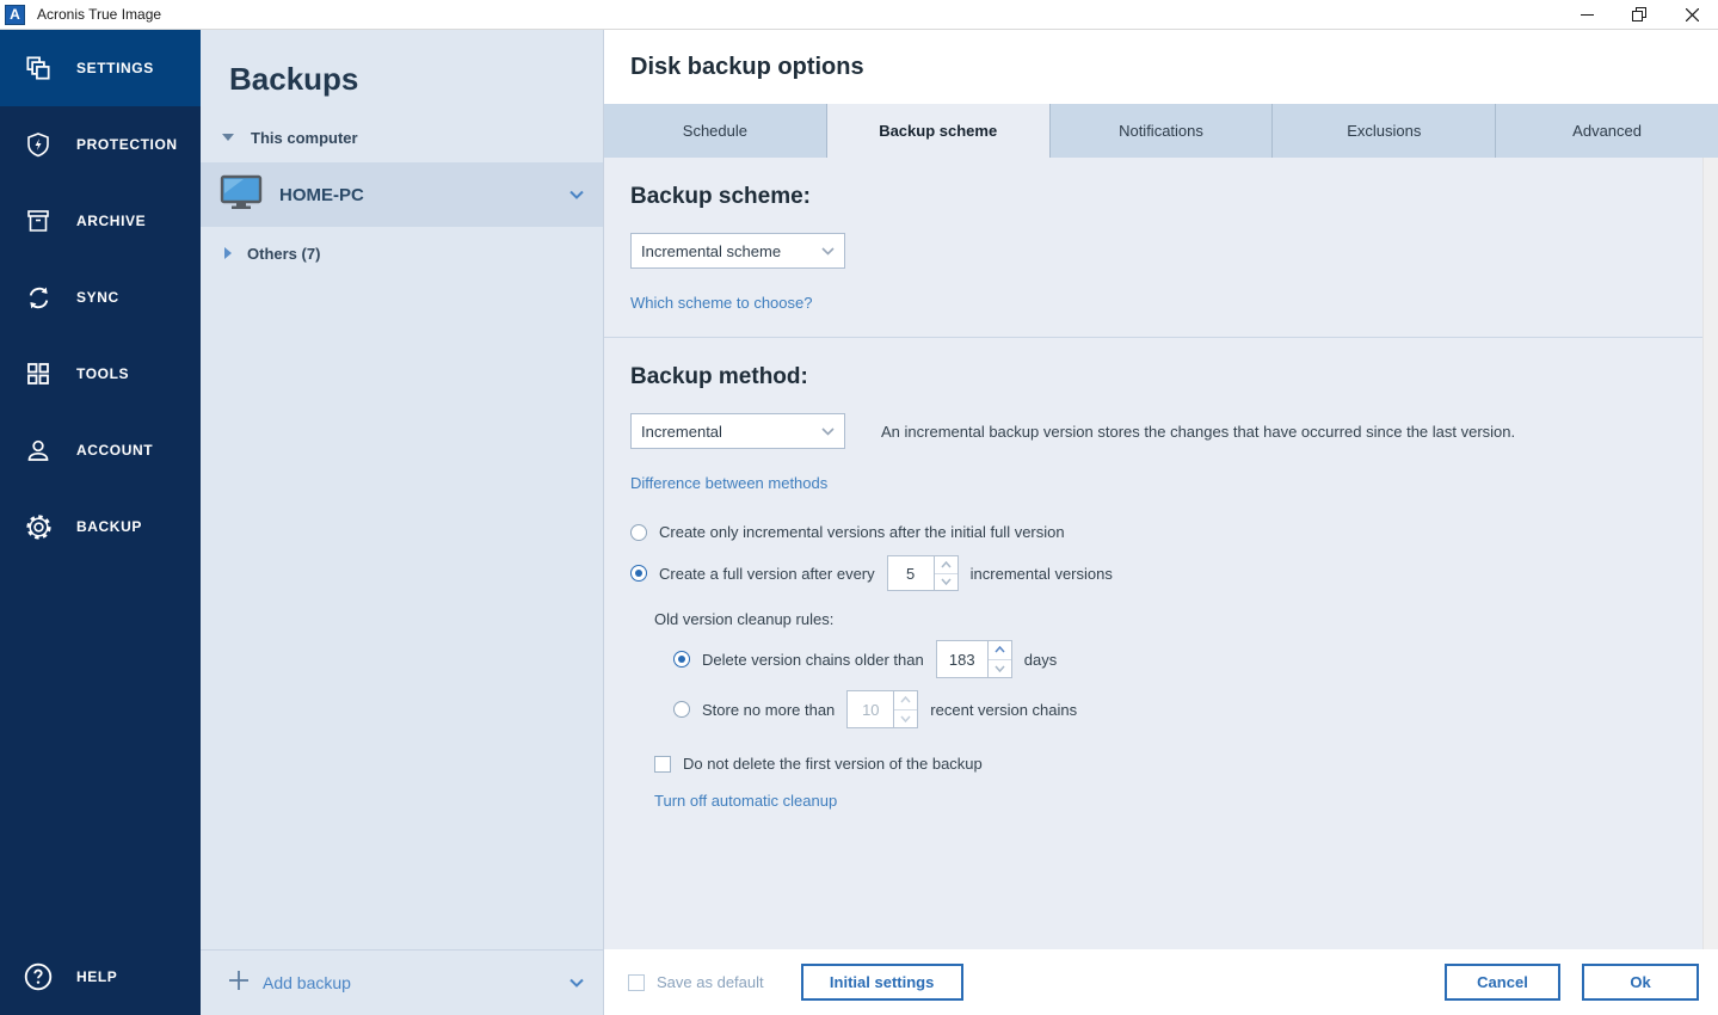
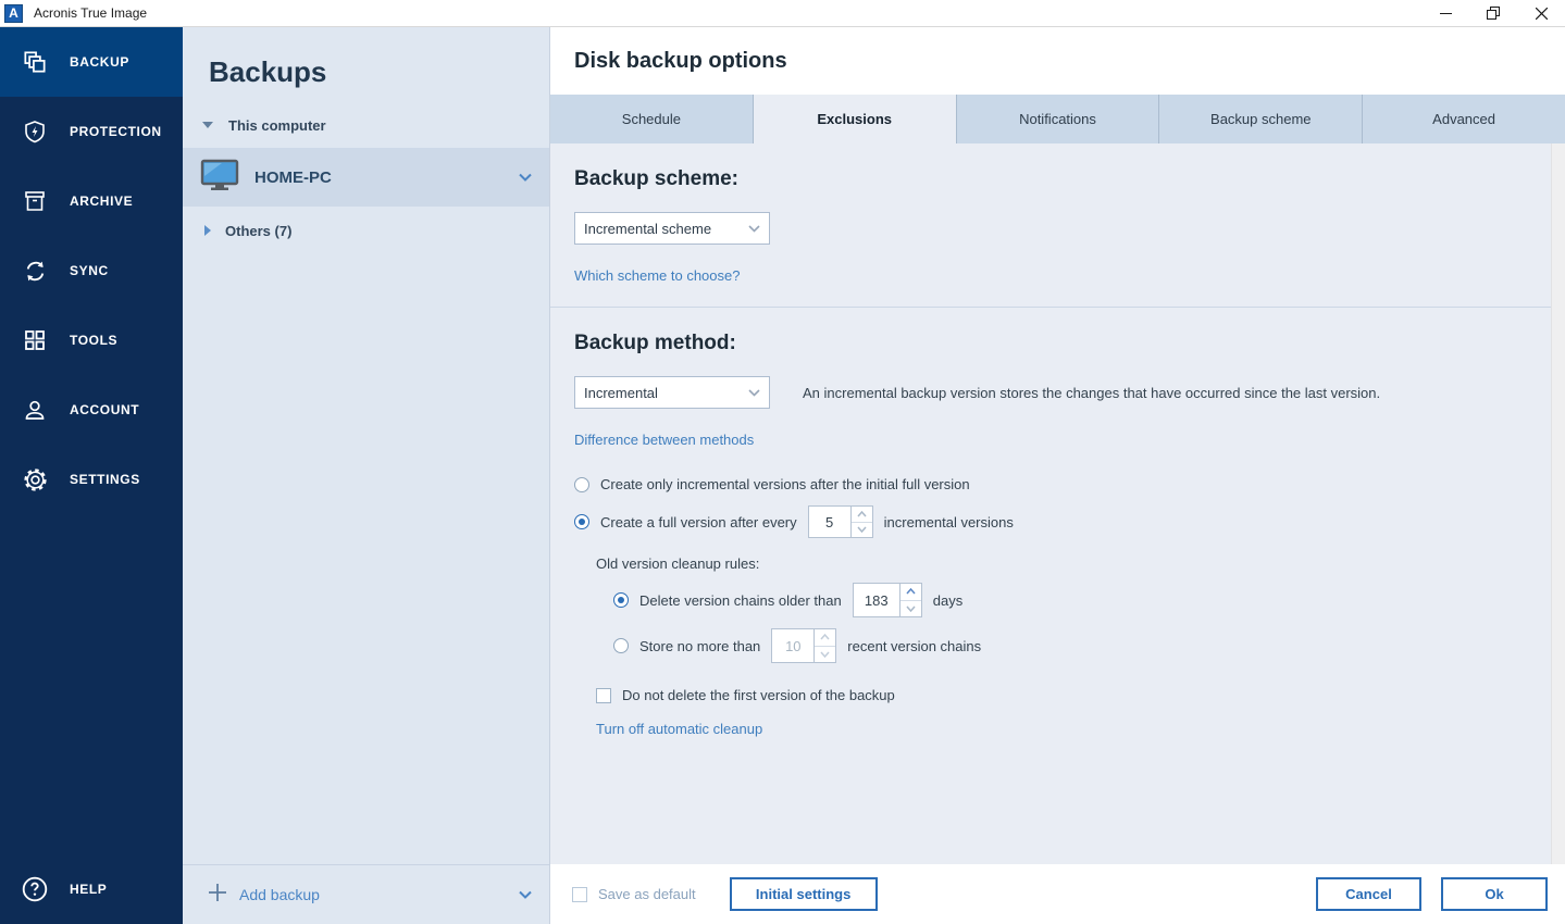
  A
  Acronis True Image
- SETTINGS
+ BACKUP
  PROTECTION
  ARCHIVE
  SYNC
  TOOLS
  ACCOUNT
- BACKUP
+ SETTINGS
  HELP
  Backups
  This computer
  HOME-PC
  Others (7)
  Add backup
  Disk backup options
  Schedule
- Backup scheme
+ Exclusions
  Notifications
- Exclusions
+ Backup scheme
  Advanced
  Backup scheme:
  Incremental scheme
  Which scheme to choose?
  Backup method:
  Incremental
  An incremental backup version stores the changes that have occurred since the last version.
  Difference between methods
  Create only incremental versions after the initial full version
  Create a full version after every
  5
  incremental versions
  Old version cleanup rules:
  Delete version chains older than
  183
  days
  Store no more than
  10
  recent version chains
  Do not delete the first version of the backup
  Turn off automatic cleanup
  Save as default
  Initial settings
  Cancel
  Ok
